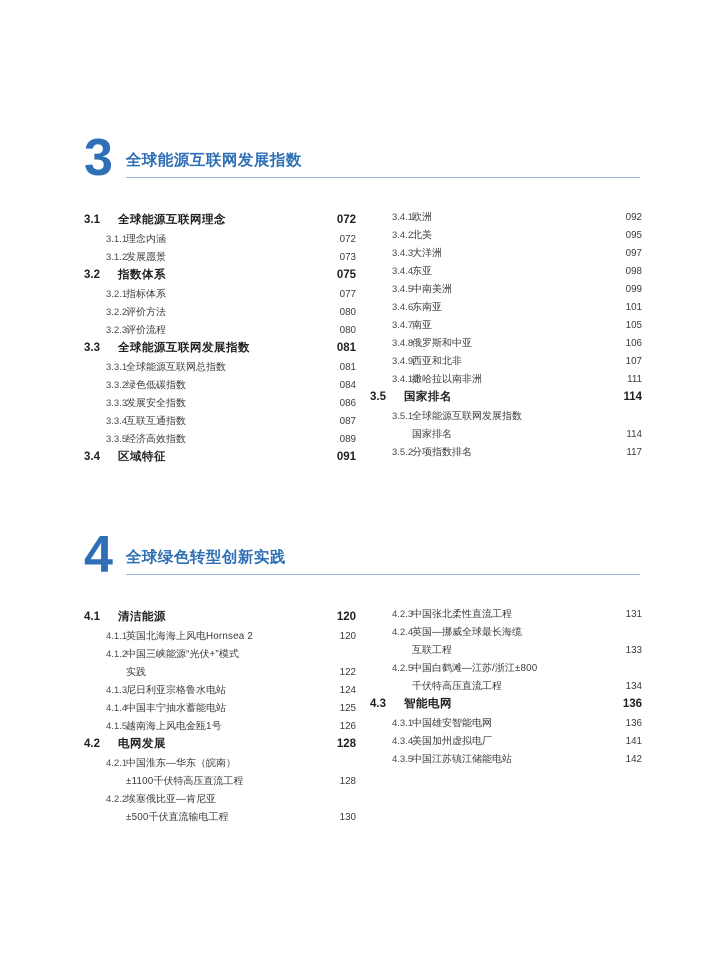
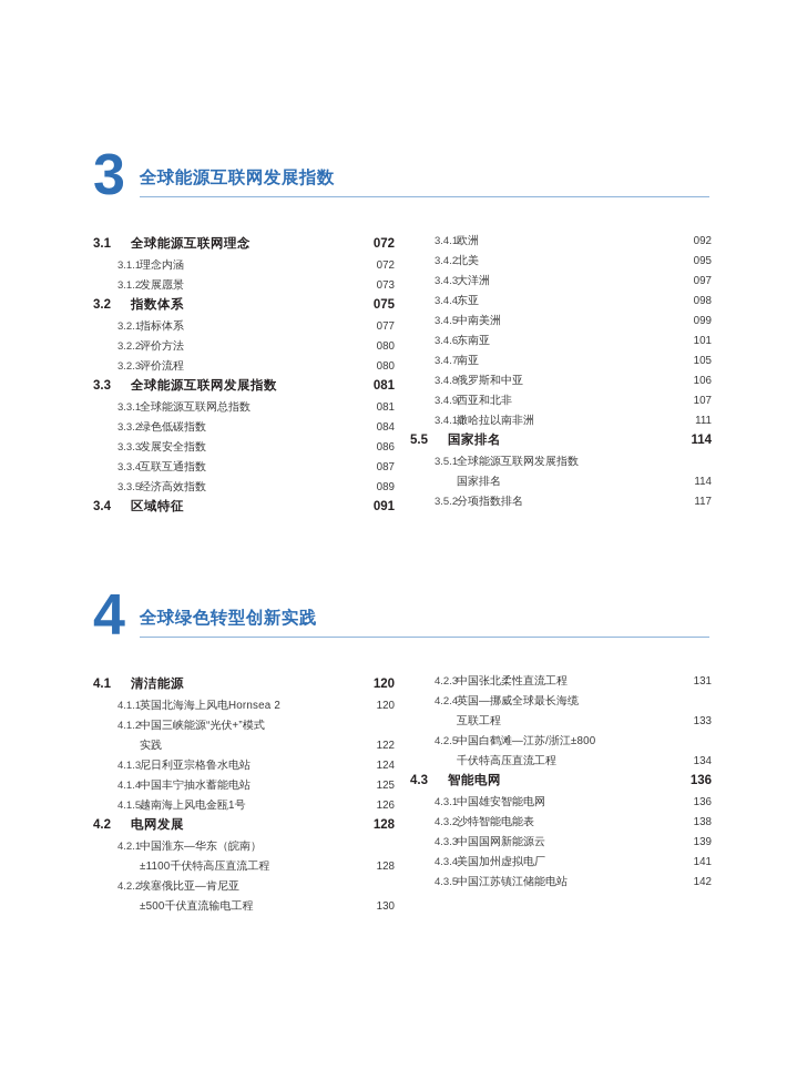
  3
  全球能源互联网发展指数
  3.1
  全球能源互联网理念
  072
  3.1.1
  理念内涵
  072
  3.1.2
  发展愿景
  073
  3.2
  指数体系
  075
  3.2.1
  指标体系
  077
  3.2.2
  评价方法
  080
  3.2.3
  评价流程
  080
  3.3
  全球能源互联网发展指数
  081
  3.3.1
  全球能源互联网总指数
  081
  3.3.2
  绿色低碳指数
  084
  3.3.3
  发展安全指数
  086
  3.3.4
  互联互通指数
  087
  3.3.5
  经济高效指数
  089
  3.4
  区域特征
  091
  3.4.1
  欧洲
  092
  3.4.2
  北美
  095
  3.4.3
  大洋洲
  097
  3.4.4
  东亚
  098
  3.4.5
  中南美洲
  099
  3.4.6
  东南亚
  101
  3.4.7
  南亚
  105
  3.4.8
  俄罗斯和中亚
  106
  3.4.9
  西亚和北非
  107
  3.4.10
  撒哈拉以南非洲
  111
- 3.5
+ 5.5
  国家排名
  114
  3.5.1
  全球能源互联网发展指数
  国家排名
  114
  3.5.2
  分项指数排名
  117
  4
  全球绿色转型创新实践
  4.1
  清洁能源
  120
  4.1.1
  英国北海海上风电Hornsea 2
  120
  4.1.2
  中国三峡能源“光伏+”模式
  实践
  122
  4.1.3
  尼日利亚宗格鲁水电站
  124
  4.1.4
  中国丰宁抽水蓄能电站
  125
  4.1.5
  越南海上风电金瓯1号
  126
  4.2
  电网发展
  128
  4.2.1
  中国淮东—华东（皖南）
  ±1100千伏特高压直流工程
  128
  4.2.2
  埃塞俄比亚—肯尼亚
  ±500千伏直流输电工程
  130
  4.2.3
  中国张北柔性直流工程
  131
  4.2.4
  英国—挪威全球最长海缆
  互联工程
  133
  4.2.5
  中国白鹤滩—江苏/浙江±800
  千伏特高压直流工程
  134
  4.3
  智能电网
  136
  4.3.1
  中国雄安智能电网
  136
+ 4.3.2
+ 沙特智能电能表
+ 138
+ 4.3.3
+ 中国国网新能源云
+ 139
  4.3.4
  美国加州虚拟电厂
  141
  4.3.5
  中国江苏镇江储能电站
  142
